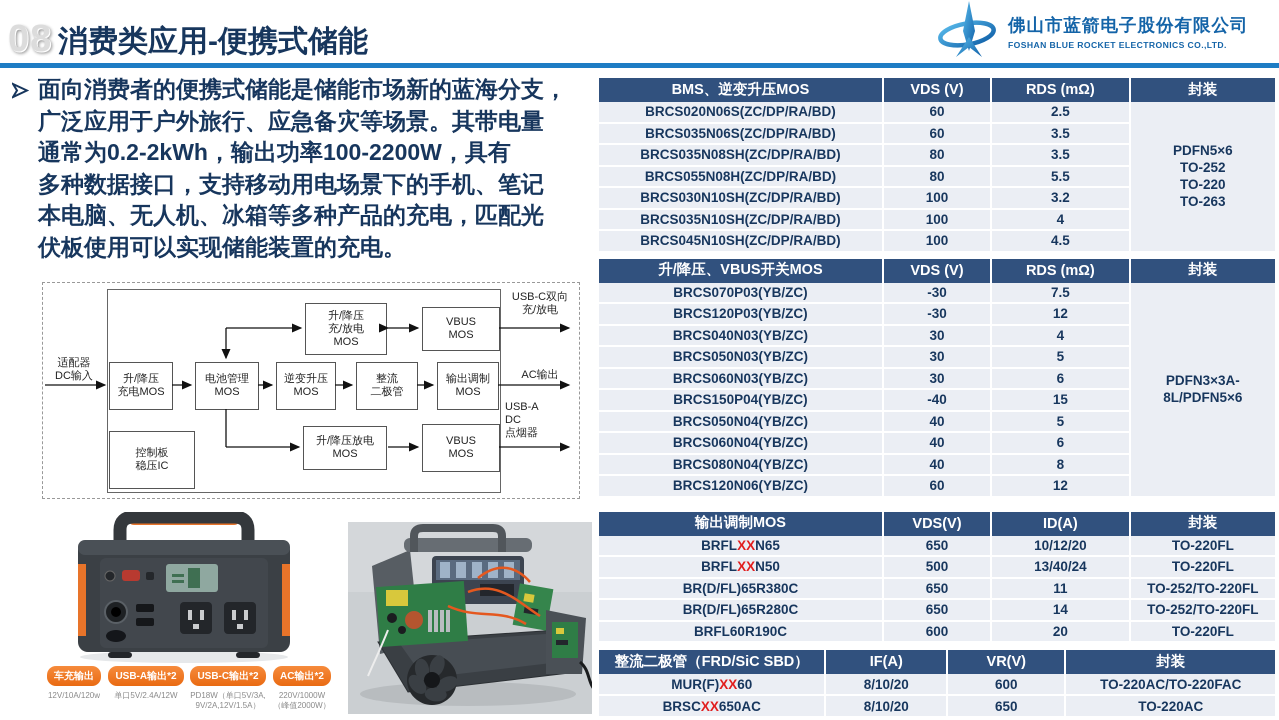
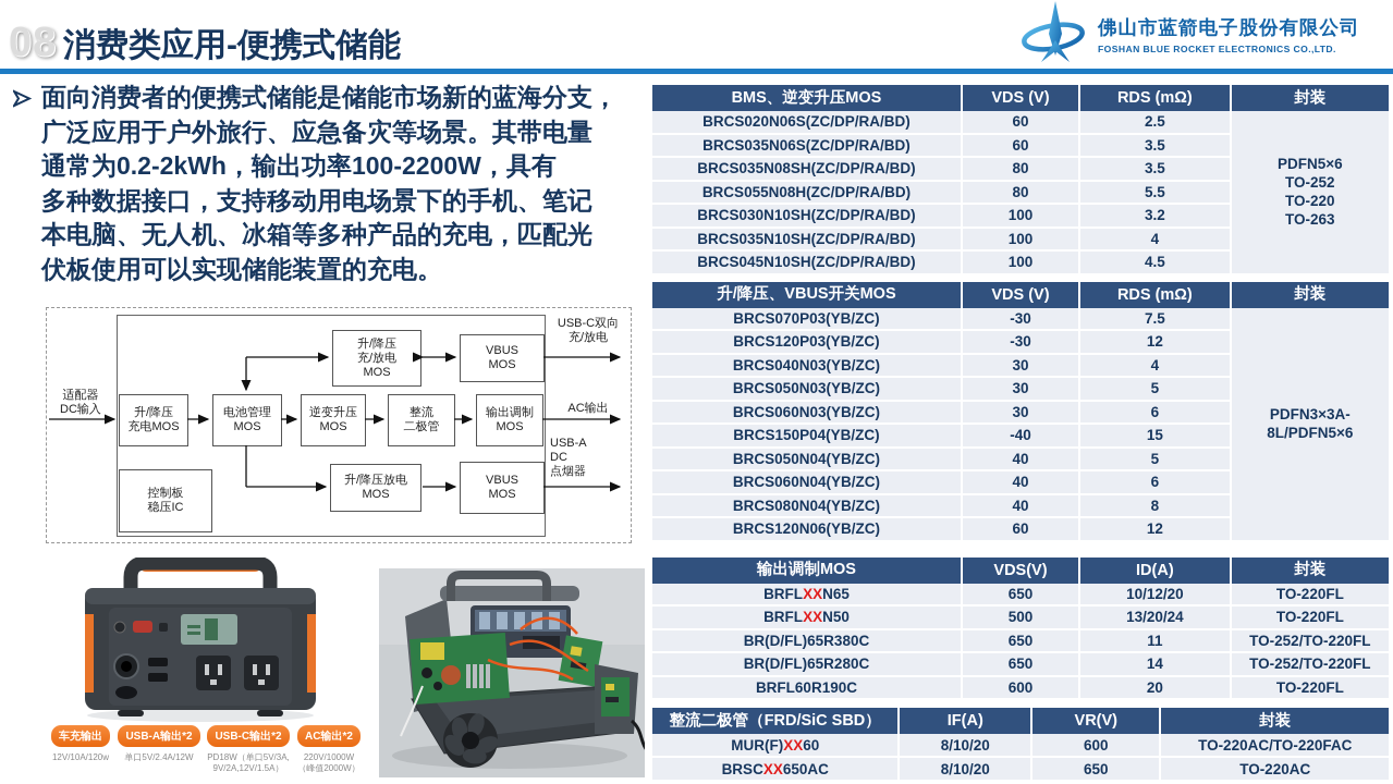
  08
  消费类应用-便携式储能
  佛山市蓝箭电子股份有限公司
  FOSHAN BLUE ROCKET ELECTRONICS CO.,LTD.
  面向消费者的便携式储能是储能市场新的蓝海分支，
  广泛应用于户外旅行、应急备灾等场景。其带电量
  通常为0.2-2kWh，输出功率100-2200W，具有
  多种数据接口，支持移动用电场景下的手机、笔记
  本电脑、无人机、冰箱等多种产品的充电，匹配光
  伏板使用可以实现储能装置的充电。
  适配器
  DC输入
  升/降压
  充电MOS
  电池管理
  MOS
  逆变升压
  MOS
  整流
  二极管
  输出调制
  MOS
  升/降压
  充/放电
  MOS
  VBUS
  MOS
  升/降压放电
  MOS
  VBUS
  MOS
  控制板
  稳压IC
  USB-C双向
  充/放电
  AC输出
  USB-A
  DC
  点烟器
  车充输出
  12V/10A/120w
  USB-A输出*2
  单口5V/2.4A/12W
  USB-C输出*2
  PD18W（单口5V/3A,
  9V/2A,12V/1.5A）
  AC输出*2
  220V/1000W
  （峰值2000W）
  BMS、逆变升压MOS	VDS (V)	RDS (mΩ)	封装
  BRCS020N06S(ZC/DP/RA/BD)	60	2.5	PDFN5×6 TO-252 TO-220 TO-263
  BRCS035N06S(ZC/DP/RA/BD)	60	3.5
  BRCS035N08SH(ZC/DP/RA/BD)	80	3.5
  BRCS055N08H(ZC/DP/RA/BD)	80	5.5
  BRCS030N10SH(ZC/DP/RA/BD)	100	3.2
  BRCS035N10SH(ZC/DP/RA/BD)	100	4
  BRCS045N10SH(ZC/DP/RA/BD)	100	4.5
  升/降压、VBUS开关MOS	VDS (V)	RDS (mΩ)	封装
  BRCS070P03(YB/ZC)	-30	7.5	PDFN3×3A- 8L/PDFN5×6
  BRCS120P03(YB/ZC)	-30	12
  BRCS040N03(YB/ZC)	30	4
  BRCS050N03(YB/ZC)	30	5
  BRCS060N03(YB/ZC)	30	6
  BRCS150P04(YB/ZC)	-40	15
  BRCS050N04(YB/ZC)	40	5
  BRCS060N04(YB/ZC)	40	6
  BRCS080N04(YB/ZC)	40	8
  BRCS120N06(YB/ZC)	60	12
  输出调制MOS	VDS(V)	ID(A)	封装
  BRFLXXN65	650	10/12/20	TO-220FL
- BRFLXXN50	500	13/40/24	TO-220FL
+ BRFLXXN50	500	13/20/24	TO-220FL
  BR(D/FL)65R380C	650	11	TO-252/TO-220FL
  BR(D/FL)65R280C	650	14	TO-252/TO-220FL
  BRFL60R190C	600	20	TO-220FL
  整流二极管（FRD/SiC SBD）	IF(A)	VR(V)	封装
  MUR(F)XX60	8/10/20	600	TO-220AC/TO-220FAC
  BRSCXX650AC	8/10/20	650	TO-220AC
